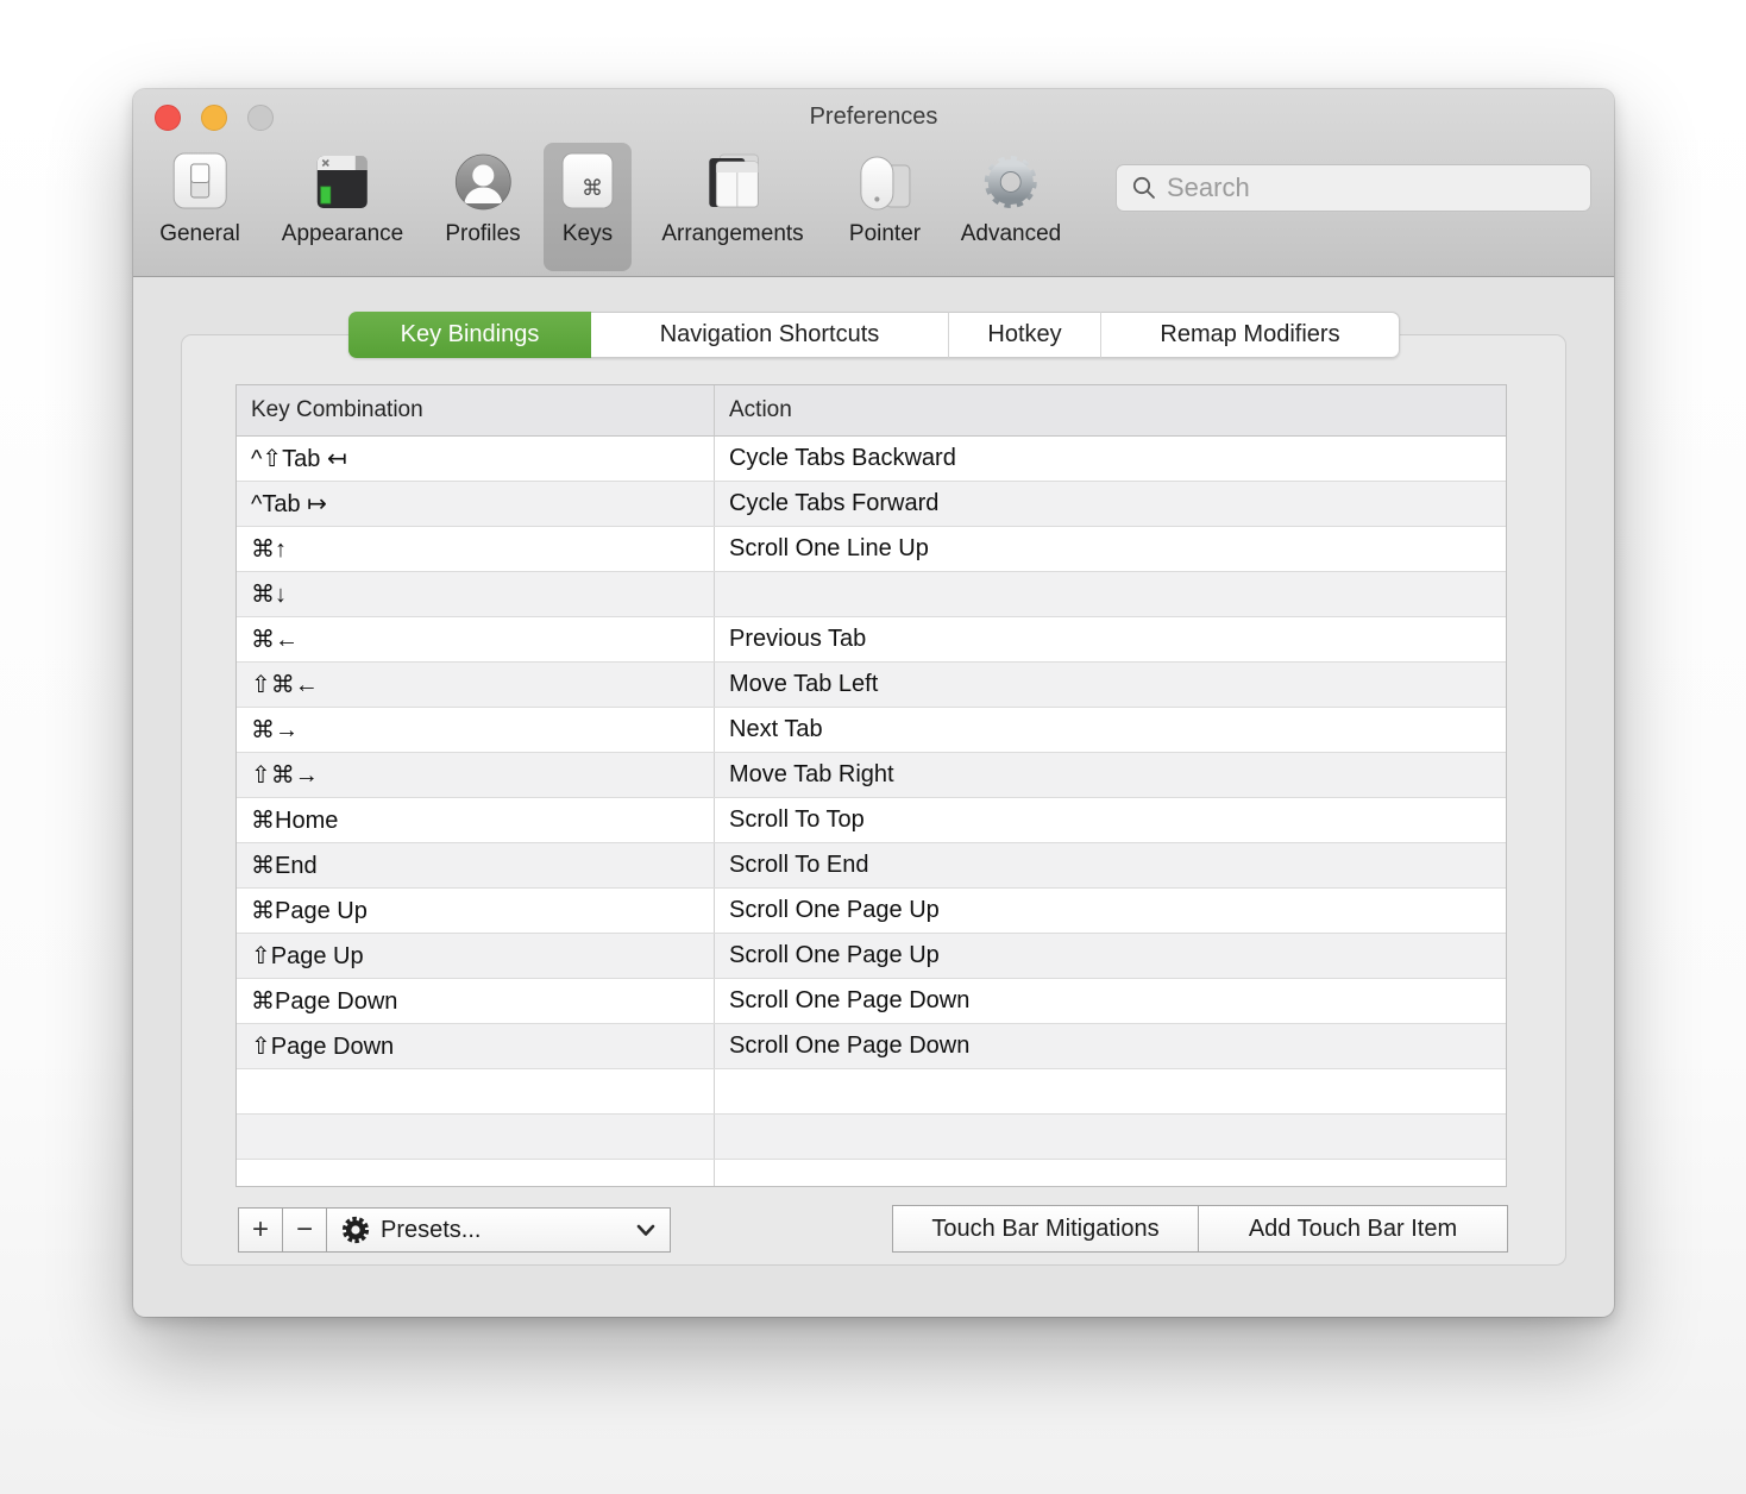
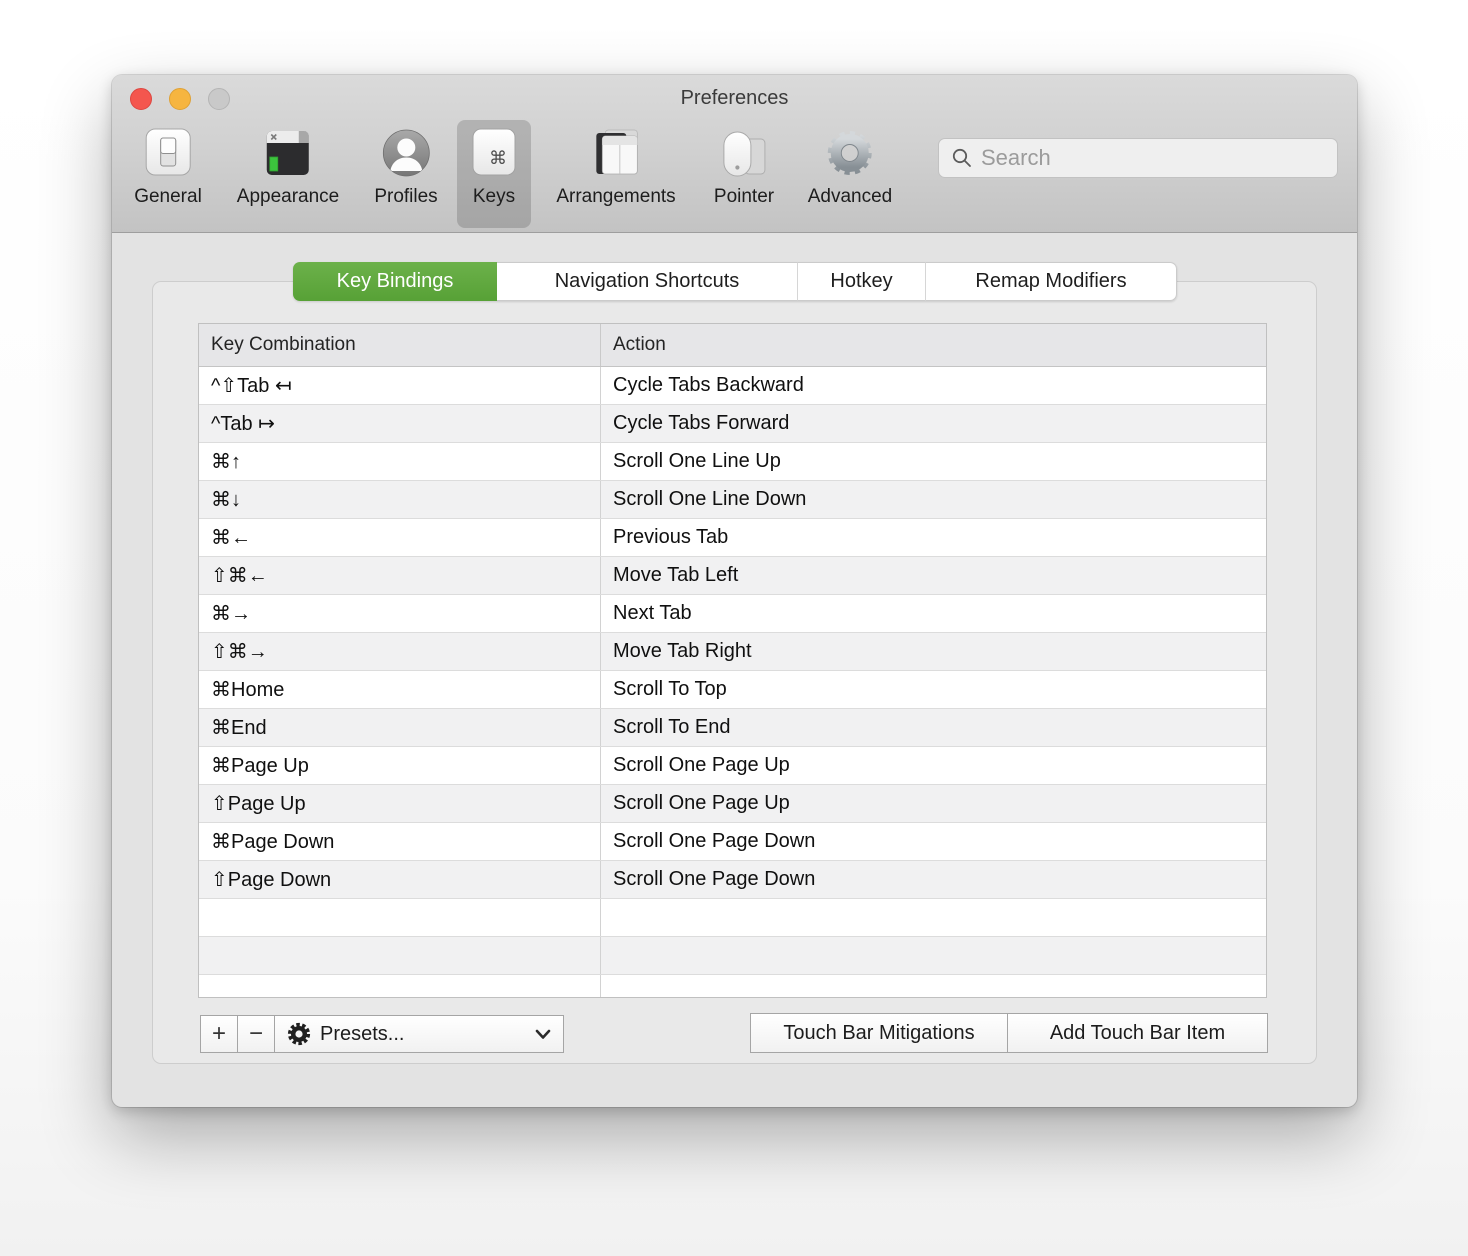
  Preferences
  General
  Appearance
  Profiles
  ⌘
  Keys
  Arrangements
  Pointer
  Advanced
  Search
  Key Bindings
  Navigation Shortcuts
  Hotkey
  Remap Modifiers
  Key Combination
  Action
  ^⇧Tab ↤
  Cycle Tabs Backward
  ^Tab ↦
  Cycle Tabs Forward
  ⌘↑
  Scroll One Line Up
  ⌘↓
+ Scroll One Line Down
  ⌘←
  Previous Tab
  ⇧⌘←
  Move Tab Left
  ⌘→
  Next Tab
  ⇧⌘→
  Move Tab Right
  ⌘Home
  Scroll To Top
  ⌘End
  Scroll To End
  ⌘Page Up
  Scroll One Page Up
  ⇧Page Up
  Scroll One Page Up
  ⌘Page Down
  Scroll One Page Down
  ⇧Page Down
  Scroll One Page Down
  +
  −
  Presets...
  Touch Bar Mitigations
  Add Touch Bar Item
